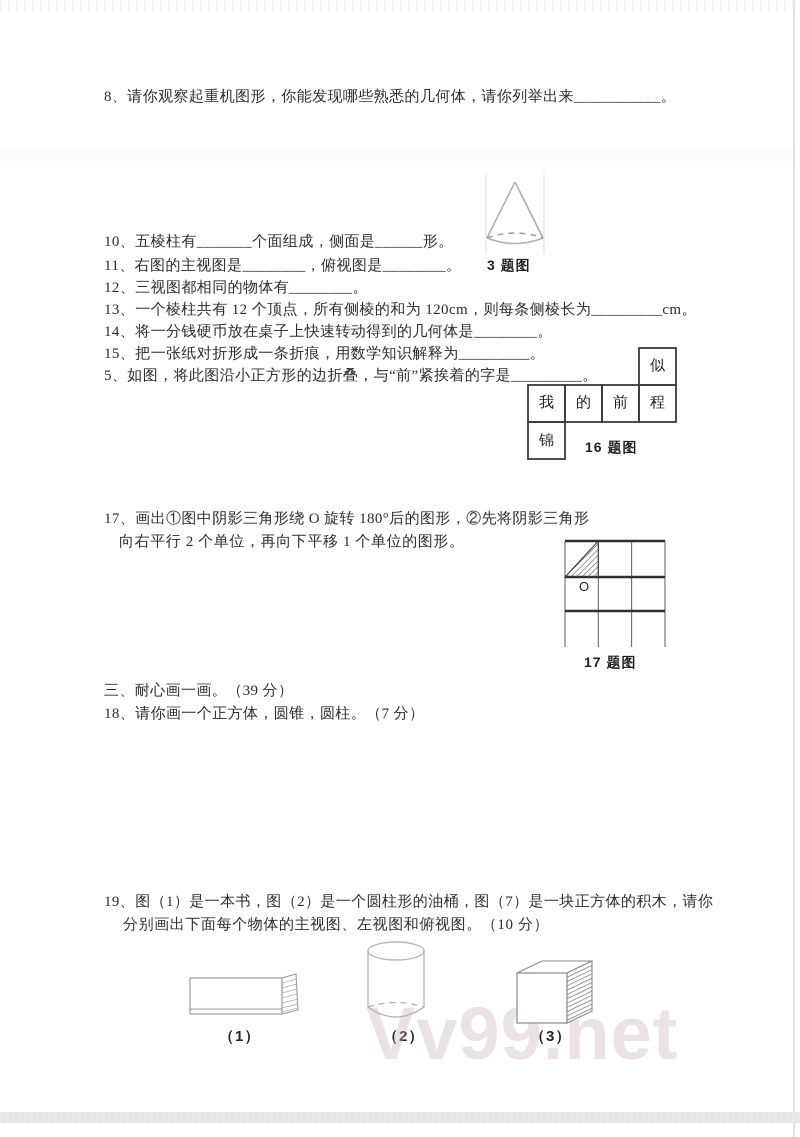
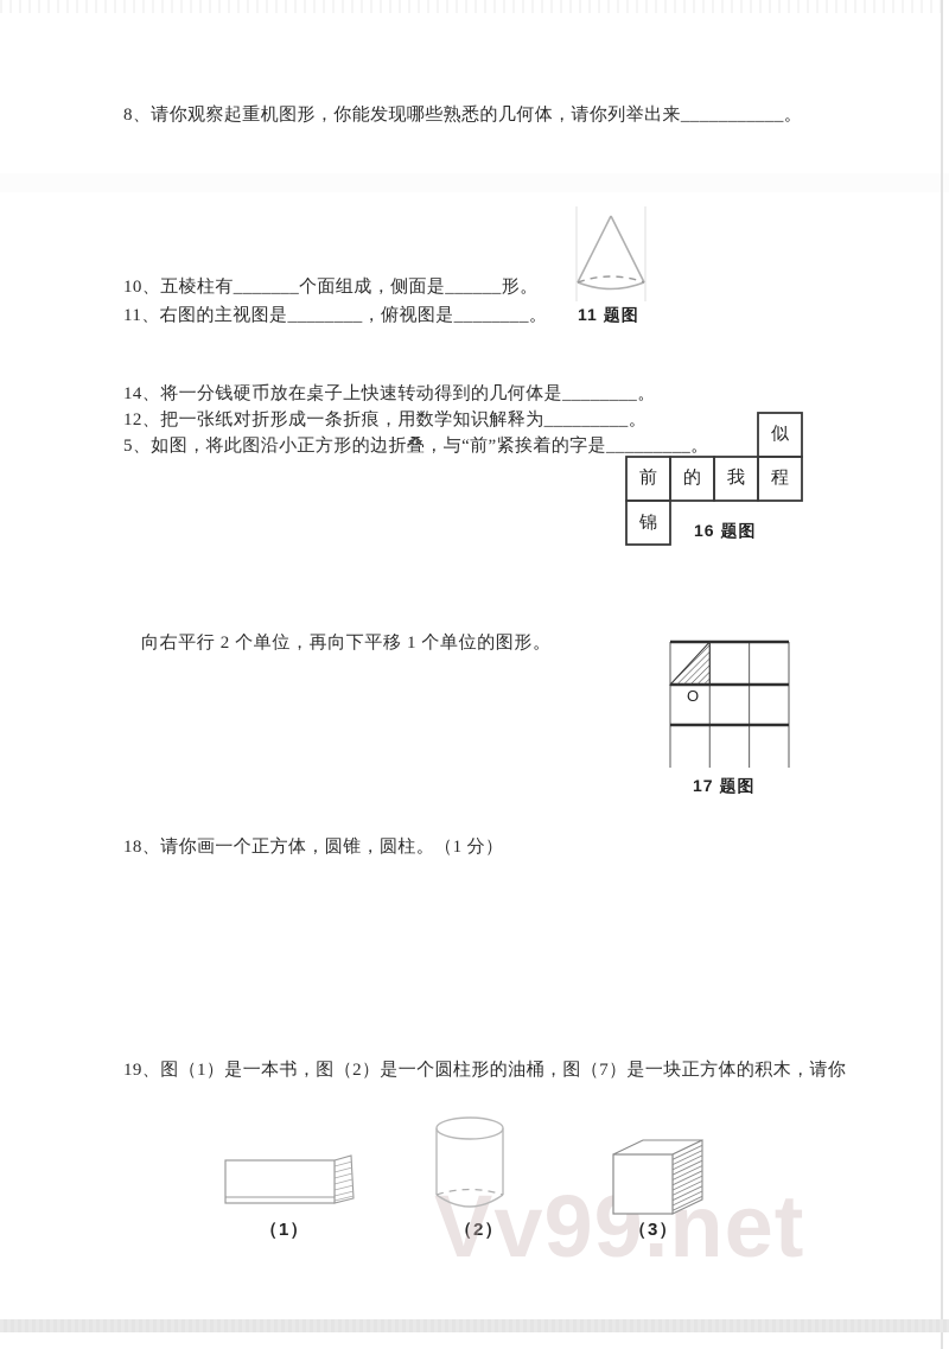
  Vv99.net
  8、请你观察起重机图形，你能发现哪些熟悉的几何体，请你列举出来___________。
  10、五棱柱有_______个面组成，侧面是______形。
  11、右图的主视图是________，俯视图是________。
- 12、三视图都相同的物体有________。
- 13、一个棱柱共有 12 个顶点，所有侧棱的和为 120cm，则每条侧棱长为_________cm。
  14、将一分钱硬币放在桌子上快速转动得到的几何体是________。
- 15、把一张纸对折形成一条折痕，用数学知识解释为_________。
+ 12、把一张纸对折形成一条折痕，用数学知识解释为_________。
  5、如图，将此图沿小正方形的边折叠，与“前”紧挨着的字是_________。
- 17、画出①图中阴影三角形绕 O 旋转 180°后的图形，②先将阴影三角形
  向右平行 2 个单位，再向下平移 1 个单位的图形。
- 三、耐心画一画。（39 分）
- 18、请你画一个正方体，圆锥，圆柱。（7 分）
+ 18、请你画一个正方体，圆锥，圆柱。（1 分）
  19、图（1）是一本书，图（2）是一个圆柱形的油桶，图（7）是一块正方体的积木，请你
- 分别画出下面每个物体的主视图、左视图和俯视图。（10 分）
- 3 题图
+ 11 题图
  似
- 我
+ 前
  的
- 前
+ 我
  程
  锦
  16 题图
  O
  17 题图
  （1）
  （2）
  （3）
